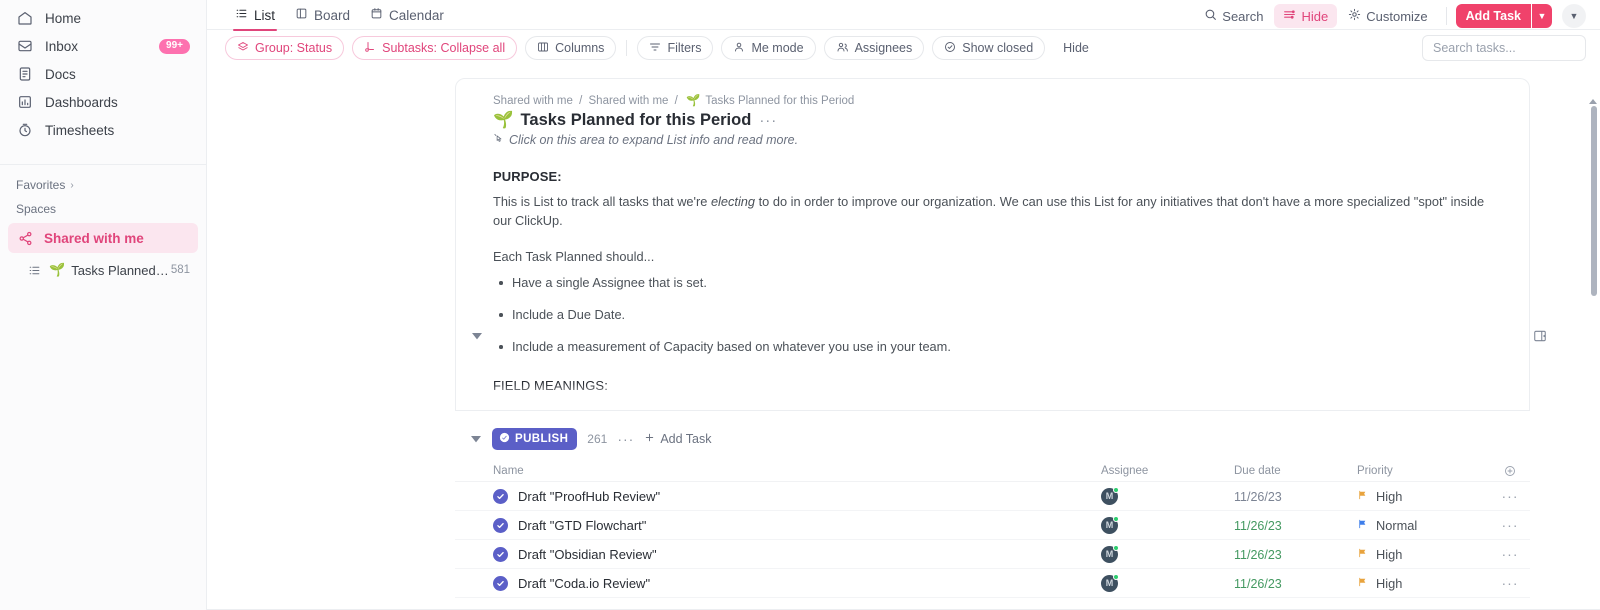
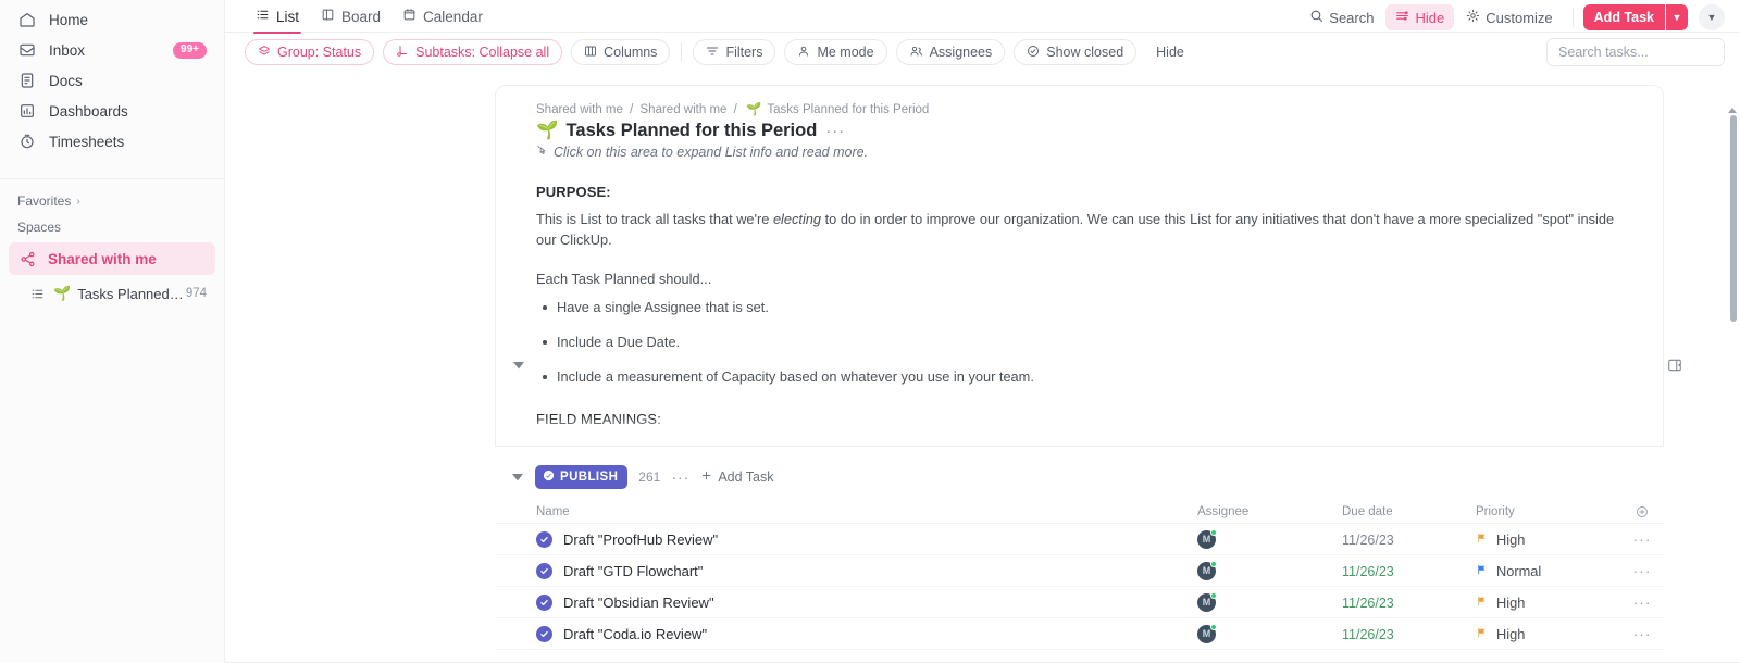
  Home
  Inbox
  99+
  Docs
  Dashboards
  Timesheets
  Favorites
  ›
  Spaces
  Shared with me
  🌱
  Tasks Planned fo
- 581
+ 974
  List
  Board
  Calendar
  Search
  Hide
  Customize
  Add Task
  ▼
  ▼
  Group: Status
  Subtasks: Collapse all
  Columns
  Filters
  Me mode
  Assignees
  Show closed
  Hide
  Search tasks...
  Shared with me / Shared with me / 🌱 Tasks Planned for this Period
  🌱
  Tasks Planned for this Period
  ···
  Click on this area to expand List info and read more.
  PURPOSE:
  This is List to track all tasks that we're electing to do in order to improve our organization. We can use this List for any initiatives that don't have a more specialized "spot" inside our ClickUp.
  Each Task Planned should...
  Have a single Assignee that is set.
  Include a Due Date.
  Include a measurement of Capacity based on whatever you use in your team.
  PUBLISH
  261
  ···
  Add Task
  Name
  Assignee
  Due date
  Priority
  Draft "ProofHub Review"
  M
  11/26/23
  High
  ···
  Draft "GTD Flowchart"
  M
  11/26/23
  Normal
  ···
  Draft "Obsidian Review"
  M
  11/26/23
  High
  ···
  Draft "Coda.io Review"
  M
  11/26/23
  High
  ···
